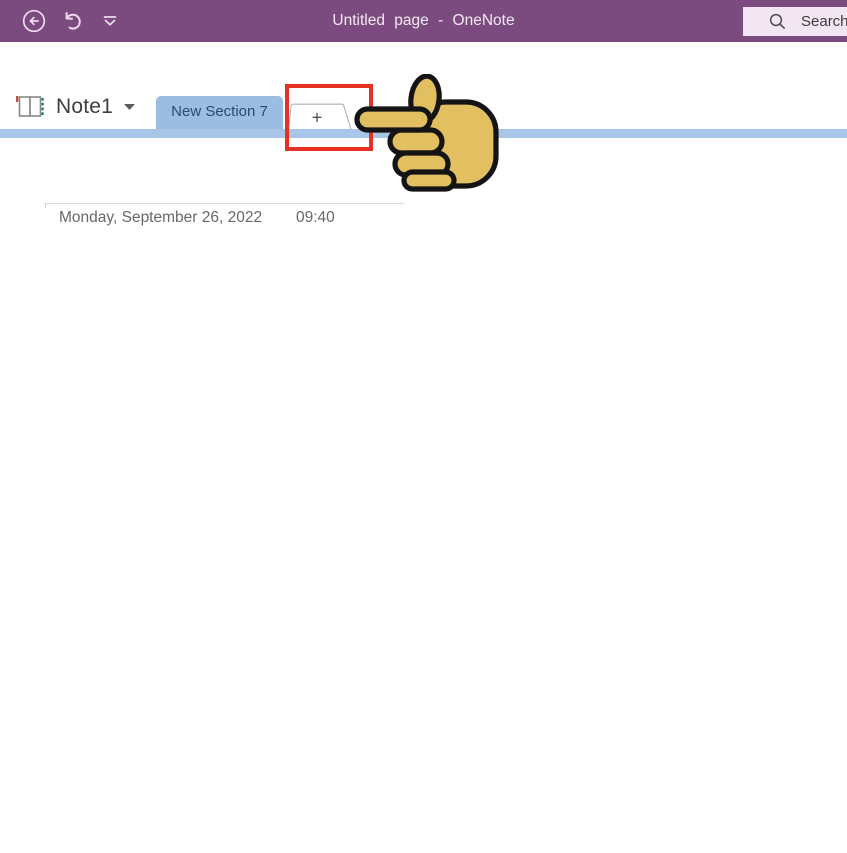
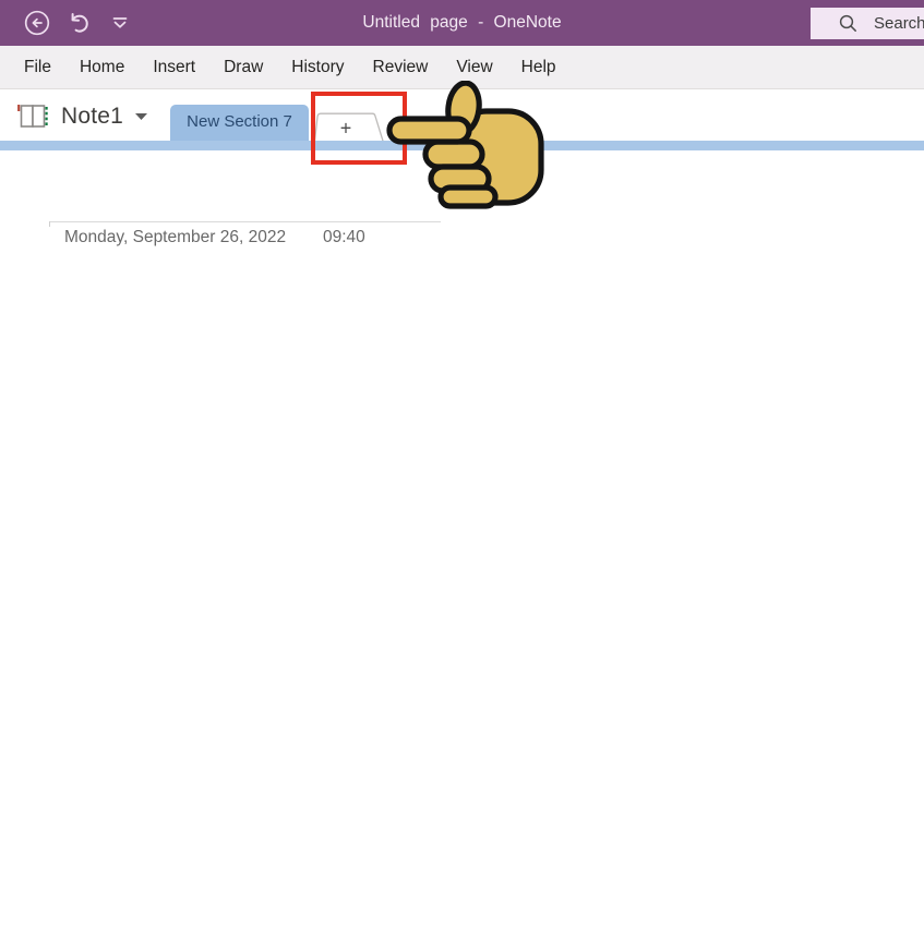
  Untitled page - OneNote
  Search
+ File
+ Home
+ Insert
+ Draw
+ History
+ Review
+ View
+ Help
  Note1
  New Section 7
  +
  Monday, September 26, 2022
  09:40
